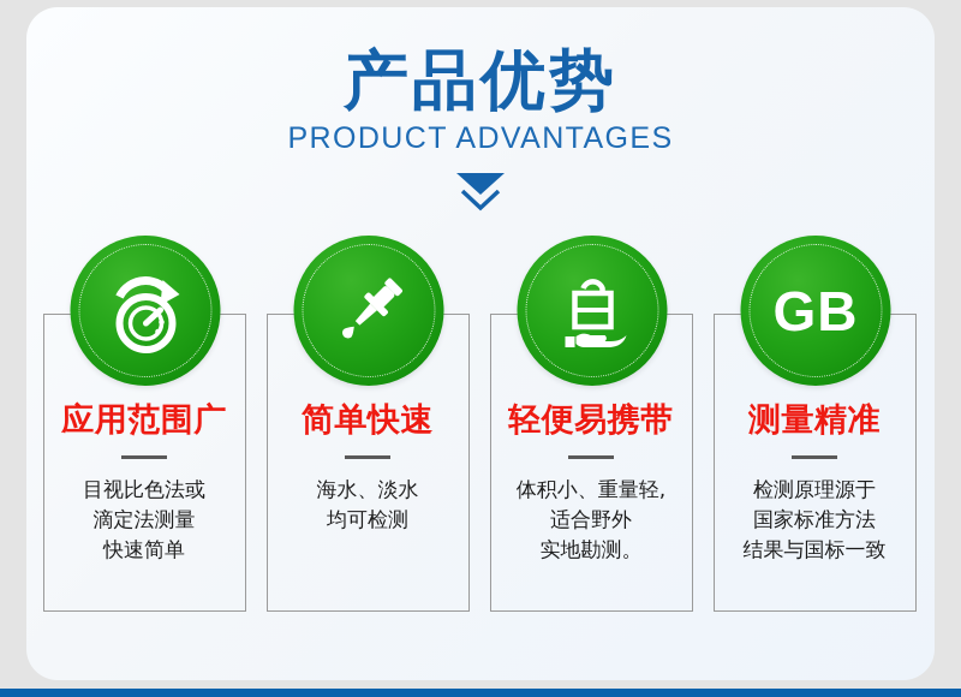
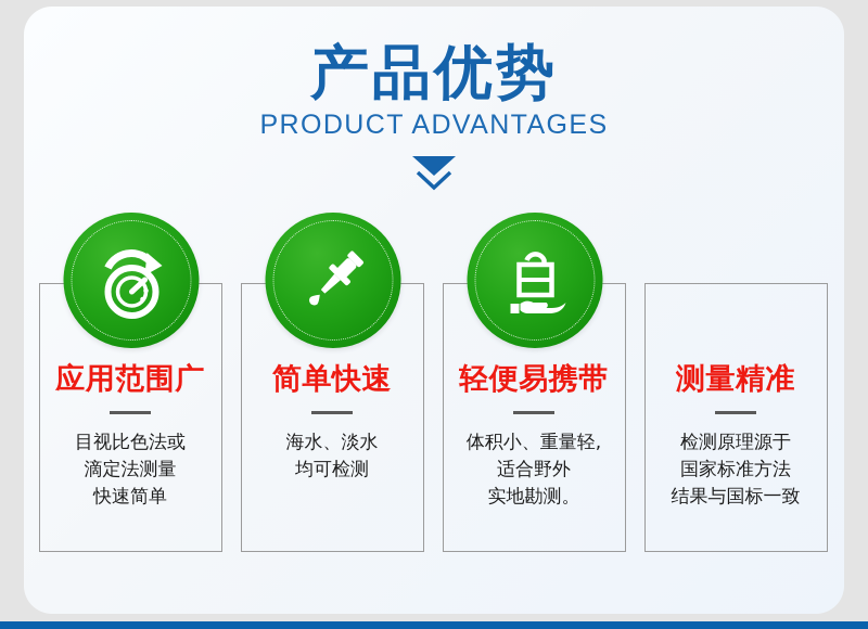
  产品优势
  PRODUCT ADVANTAGES
  应用范围广
  目视比色法或
  滴定法测量
  快速简单
  简单快速
  海水、淡水
  均可检测
  轻便易携带
  体积小、重量轻,
  适合野外
  实地勘测。
- GB
  测量精准
  检测原理源于
  国家标准方法
  结果与国标一致
